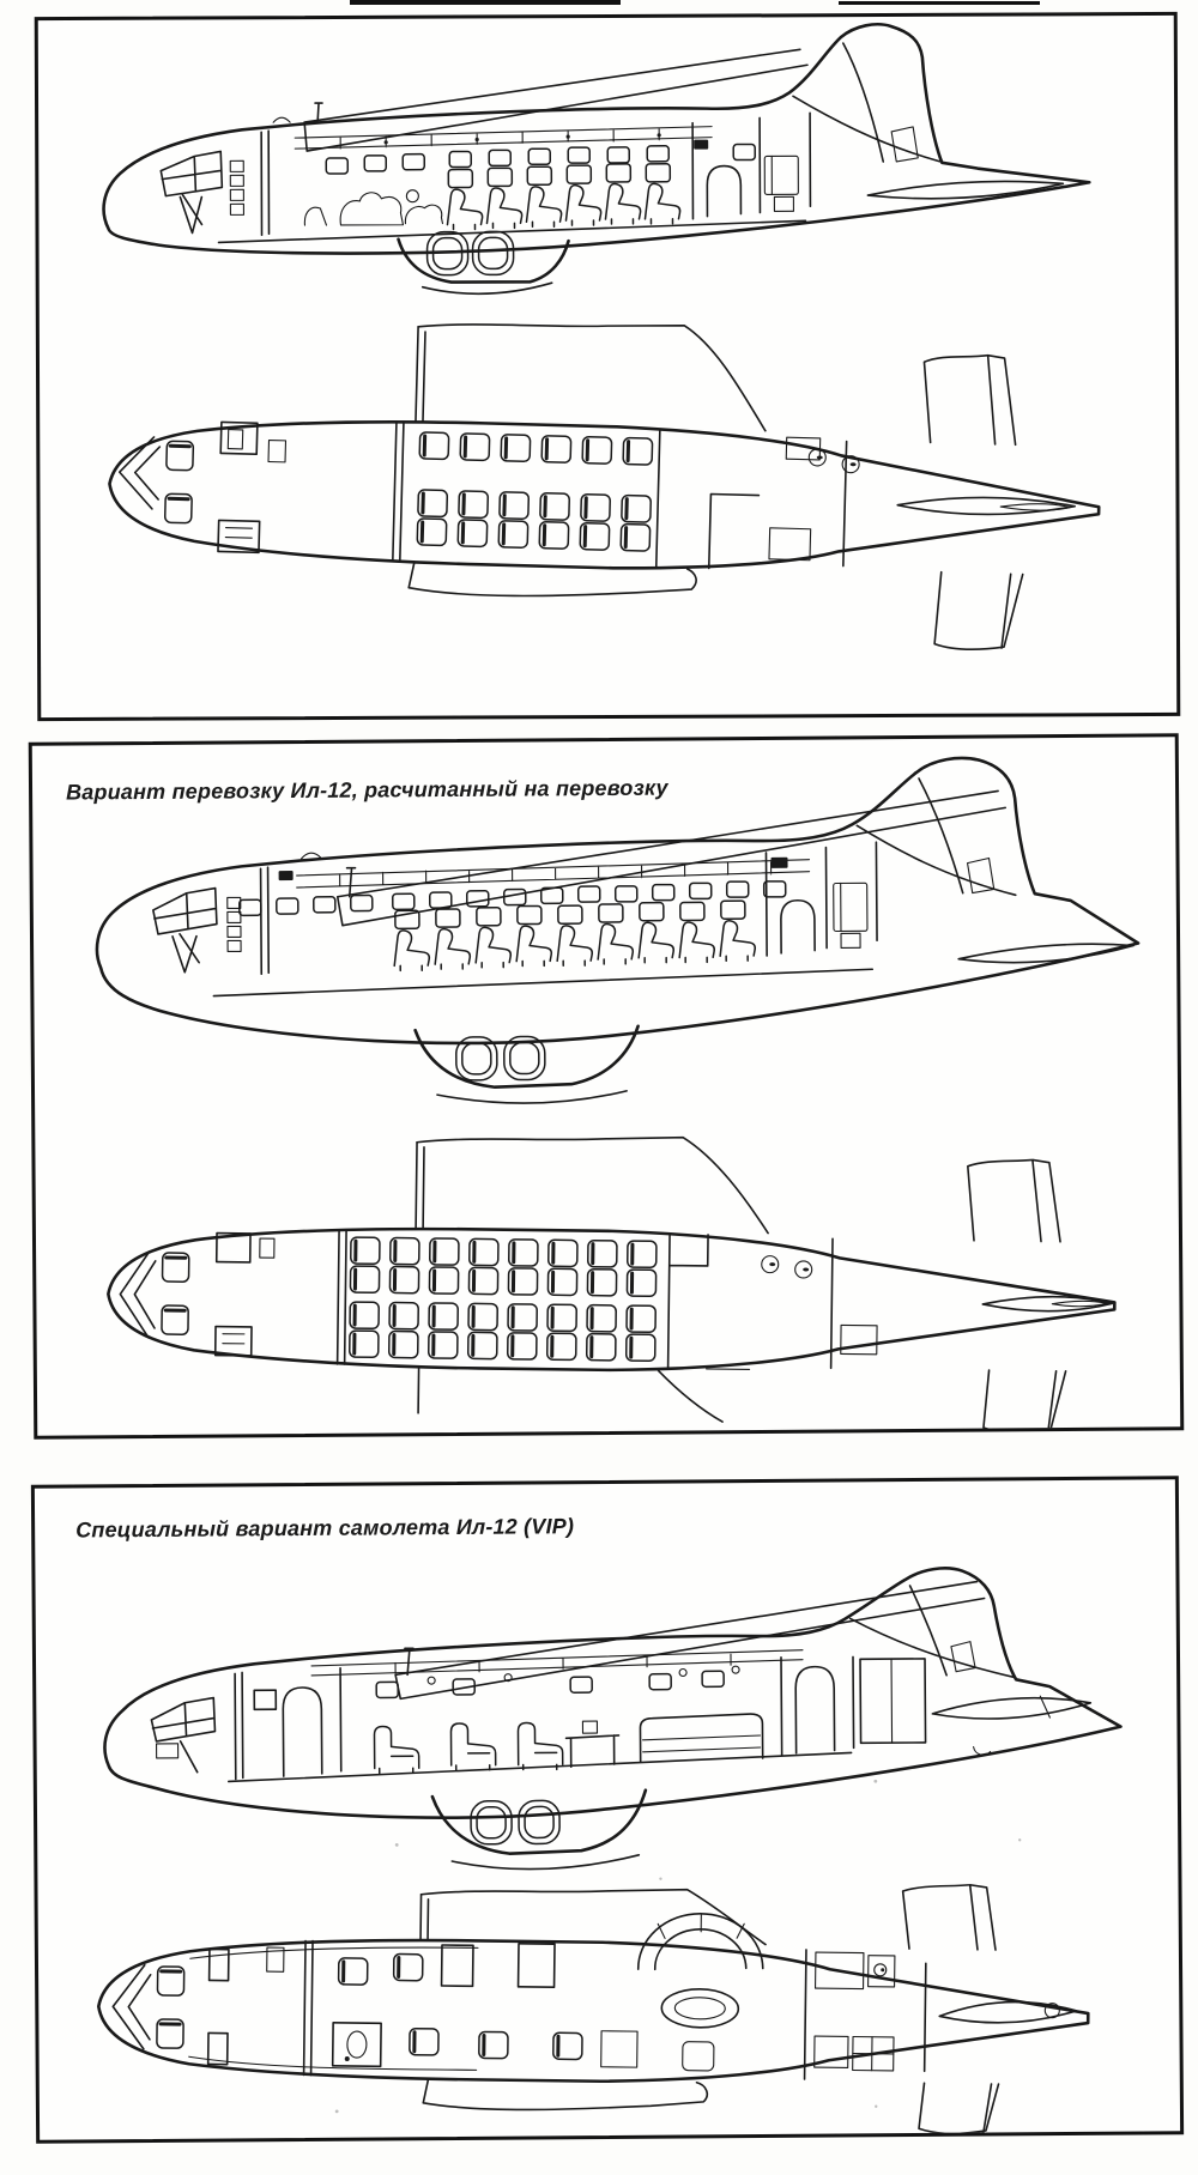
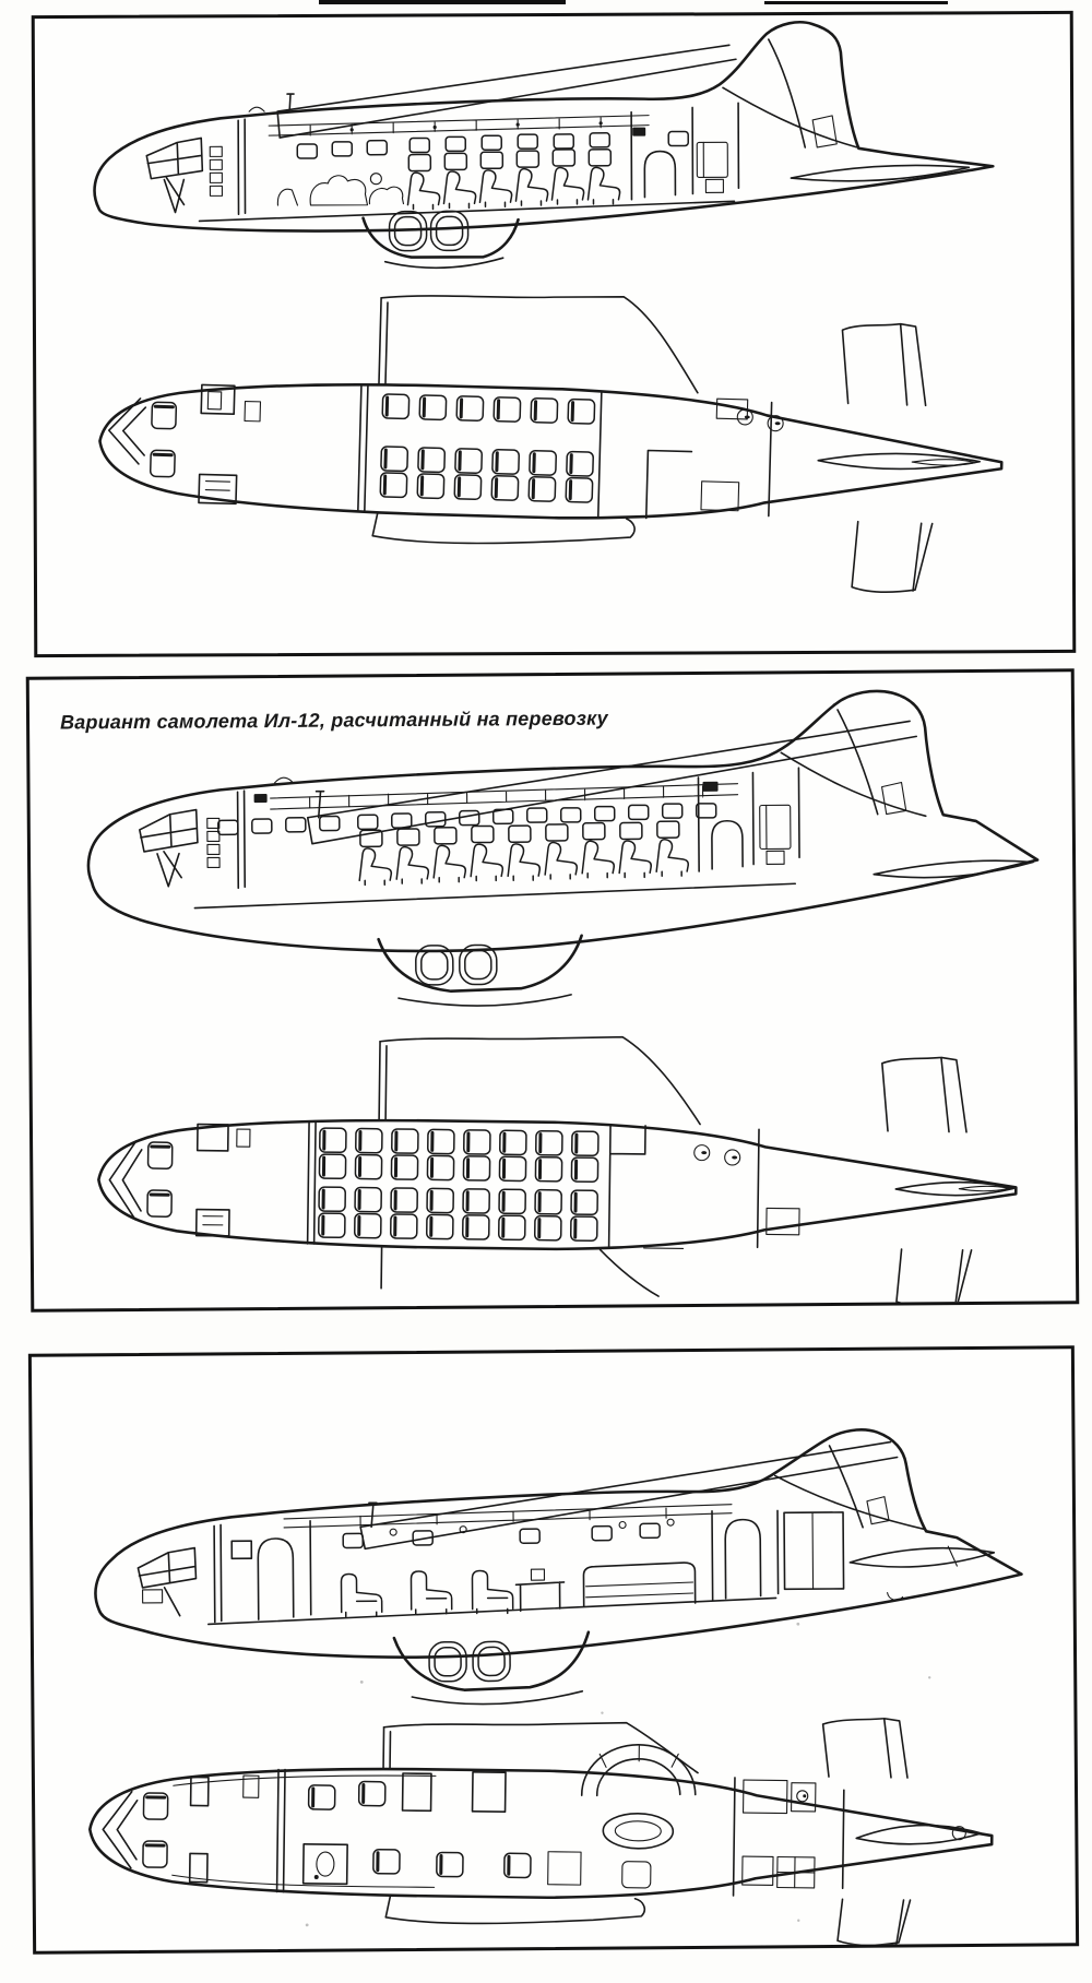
- Вариант перевозку Ил-12, расчитанный на перевозку
+ Вариант самолета Ил-12, расчитанный на перевозку
- Специальный вариант самолета Ил-12 (VIP)
